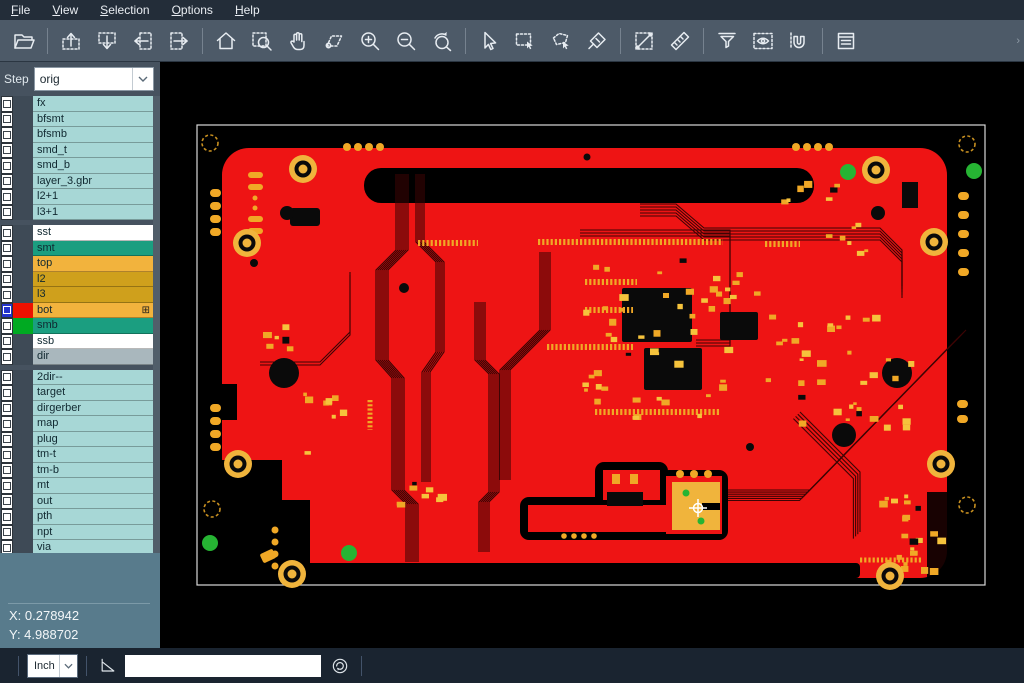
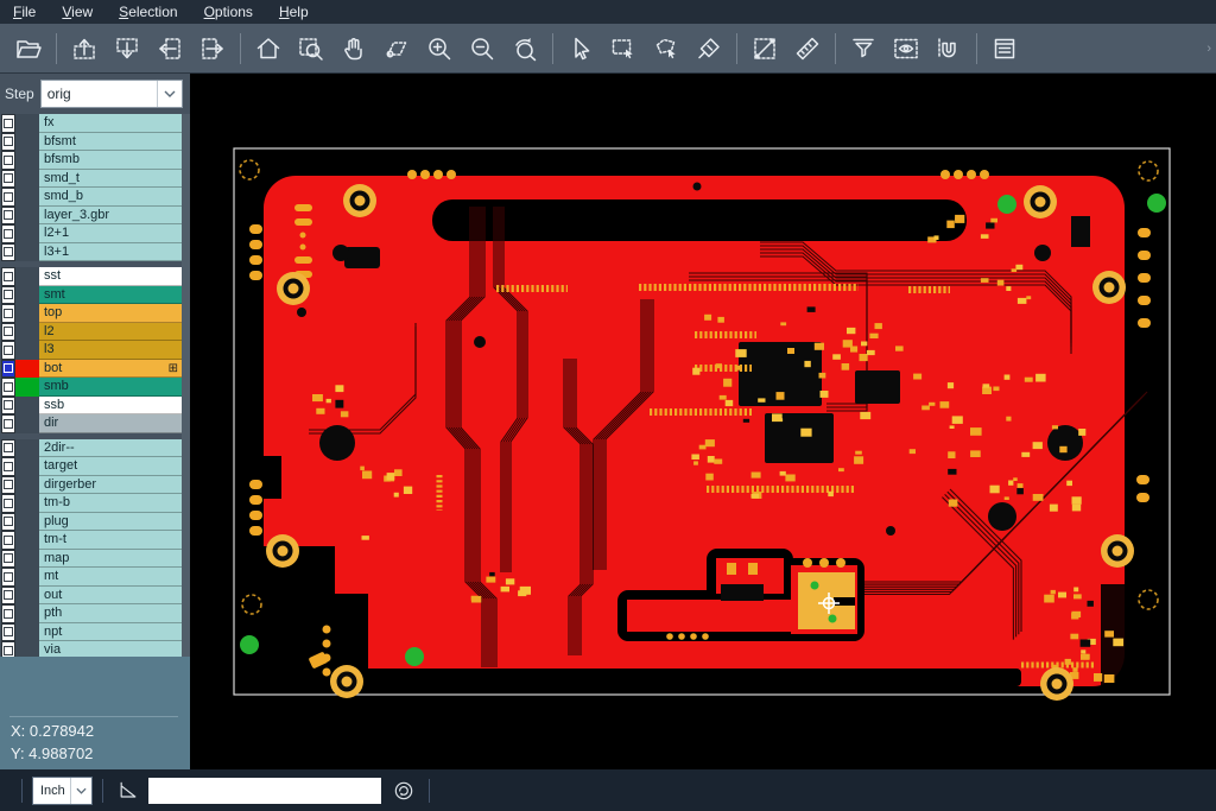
  File
  View
  Selection
  Options
  Help
  ›
  Step
  orig
  fx
  bfsmt
  bfsmb
  smd_t
  smd_b
  layer_3.gbr
  l2+1
  l3+1
  sst
  smt
  top
  l2
  l3
  bot
  ⊞
  smb
  ssb
  dir
  2dir--
  target
  dirgerber
- map
+ tm-b
  plug
  tm-t
- tm-b
+ map
  mt
  out
  pth
  npt
  via
  X: 0.278942
  Y: 4.988702
  Inch
